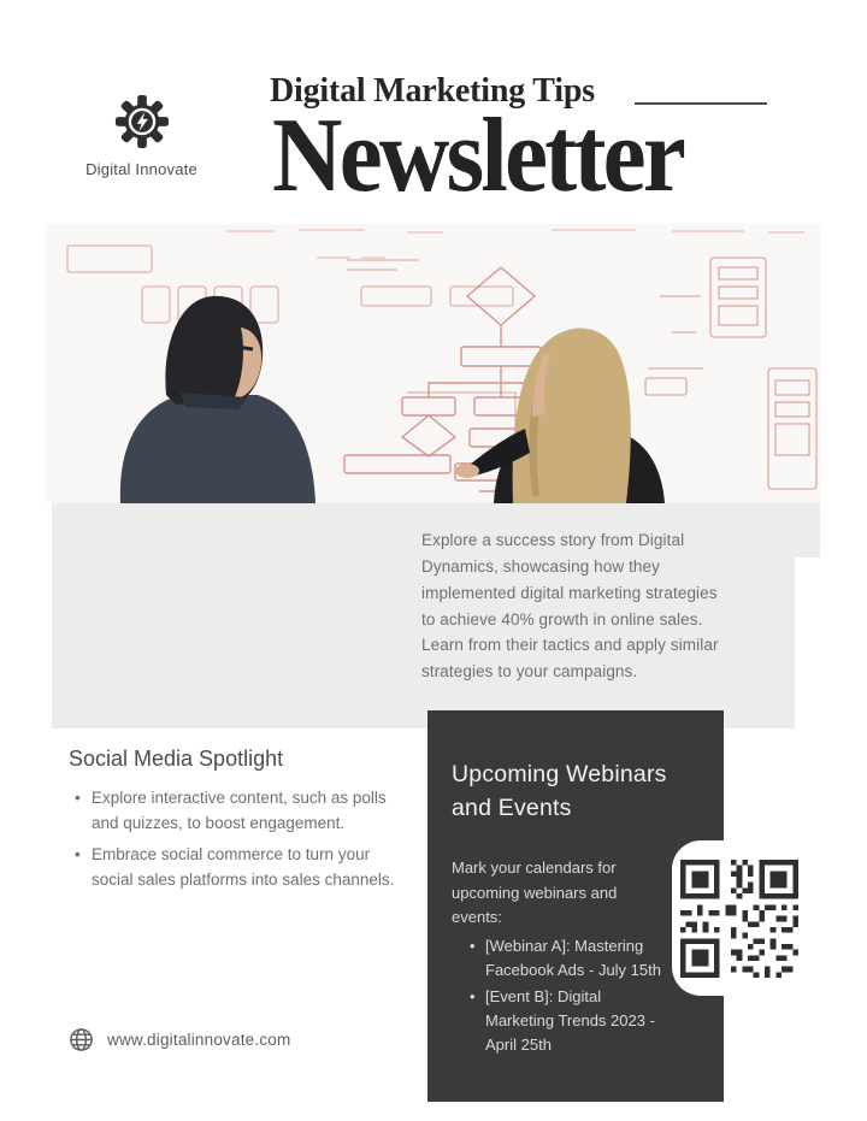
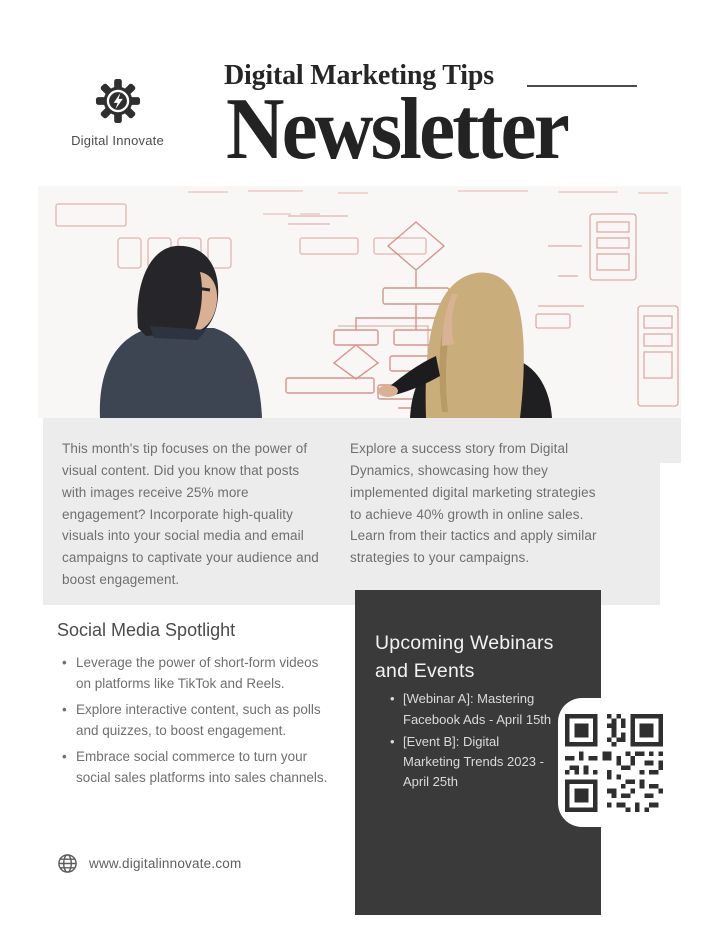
  Digital Innovate
  Digital Marketing Tips
  Newsletter
+ This month's tip focuses on the power of visual content. Did you know that posts with images receive 25% more engagement? Incorporate high-quality visuals into your social media and email campaigns to captivate your audience and boost engagement.
  Explore a success story from Digital Dynamics, showcasing how they implemented digital marketing strategies to achieve 40% growth in online sales. Learn from their tactics and apply similar strategies to your campaigns.
  Social Media Spotlight
+ Leverage the power of short-form videos on platforms like TikTok and Reels.
  Explore interactive content, such as polls and quizzes, to boost engagement.
  Embrace social commerce to turn your social sales platforms into sales channels.
  Upcoming Webinars and Events
- Mark your calendars for upcoming webinars and events:
- [Webinar A]: Mastering Facebook Ads - July 15th
+ [Webinar A]: Mastering Facebook Ads - April 15th
  [Event B]: Digital Marketing Trends 2023 - April 25th
  www.digitalinnovate.com
